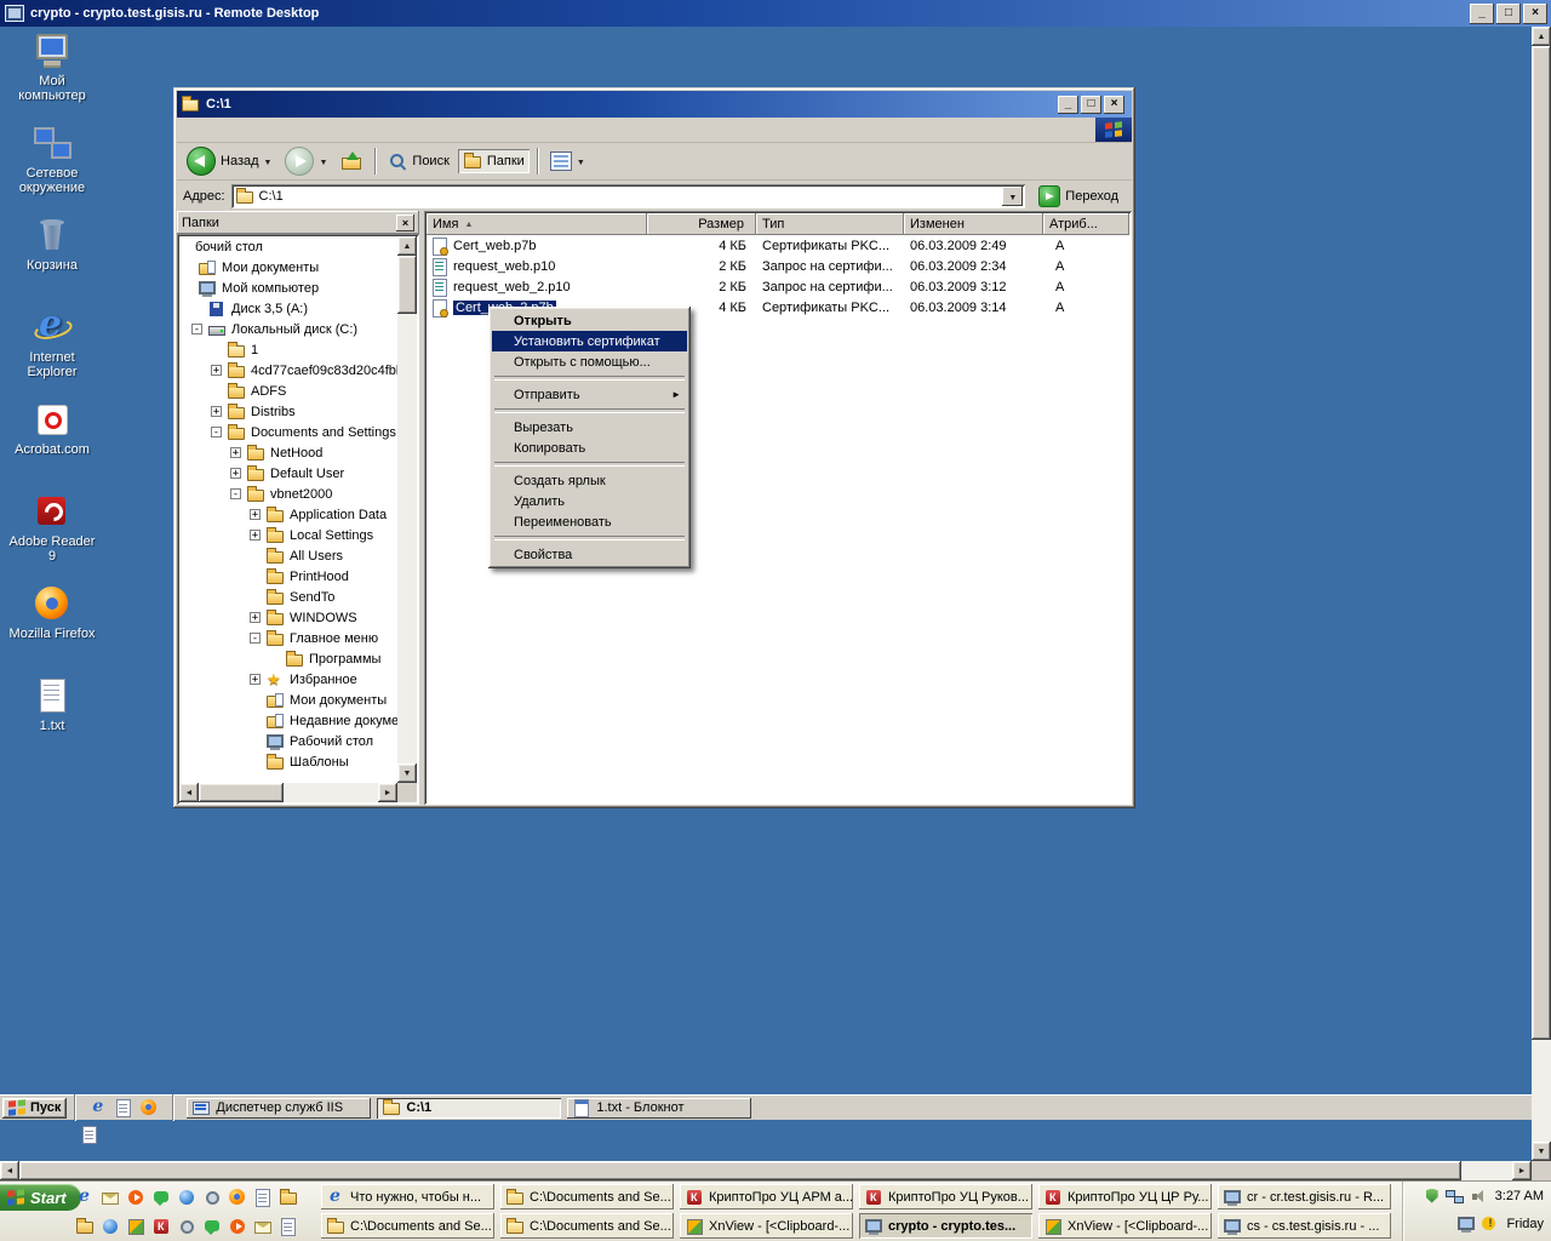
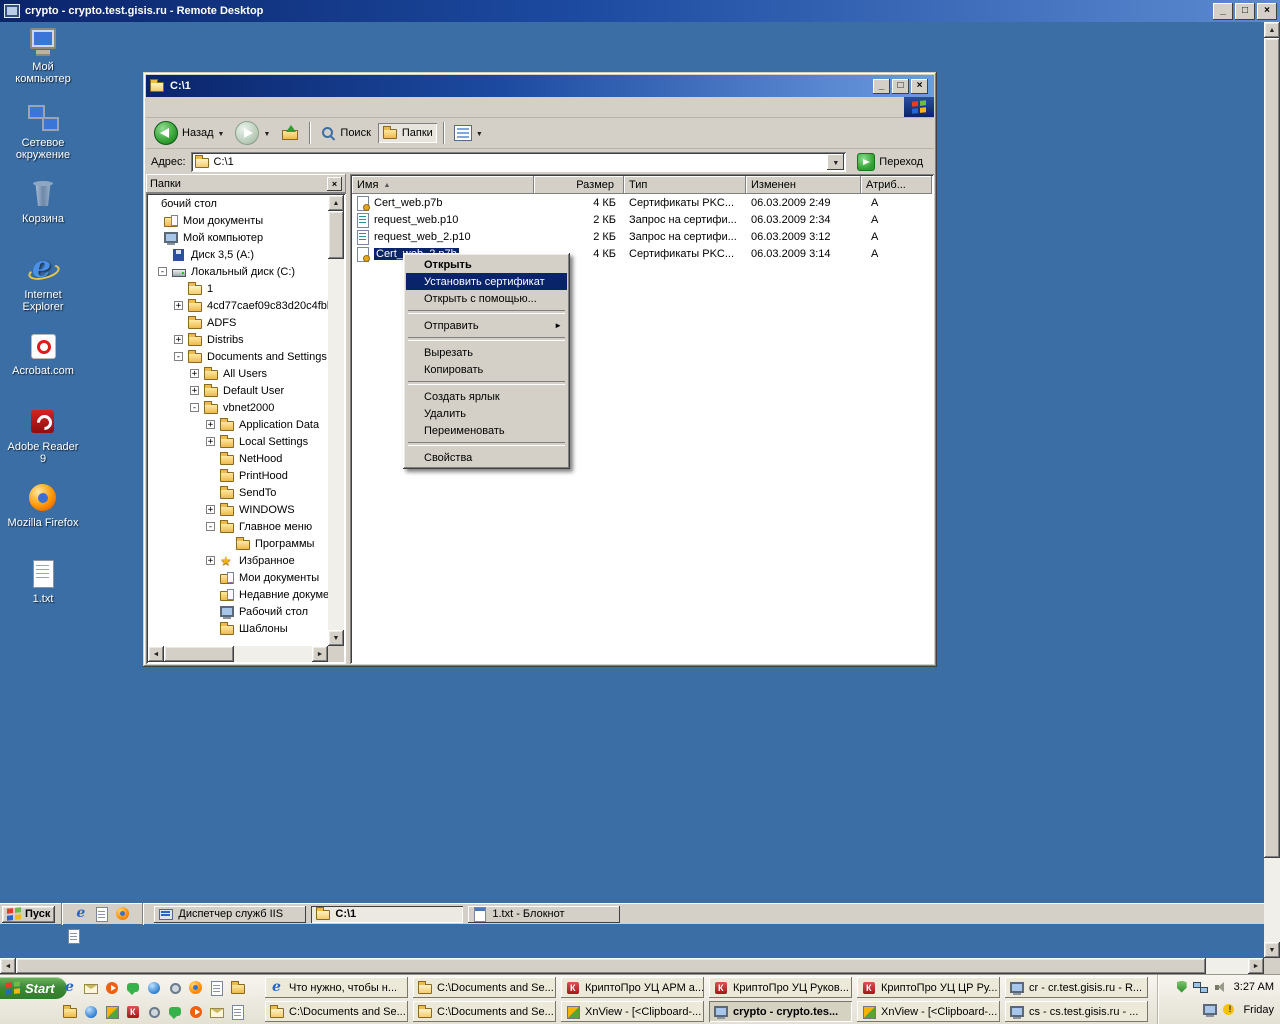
  crypto - crypto.test.gisis.ru - Remote Desktop
  _
  □
  ×
  Мой компьютер
  Сетевое окружение
  Корзина
  Internet Explorer
  Acrobat.com
  Adobe Reader 9
  Mozilla Firefox
  1.txt
  C:\1
  _
  □
  ×
  Назад
  Поиск
  Папки
  Адрес:
  C:\1
  Переход
  Папки
  ×
  бочий стол
  Мои документы
  Мой компьютер
  Диск 3,5 (А:)
  -
  Локальный диск (C:)
  1
  +
  4cd77caef09c83d20c4fb
  ADFS
  +
  Distribs
  -
  Documents and Settings
  +
- NetHood
+ All Users
  +
  Default User
  -
  vbnet2000
  +
  Application Data
  +
  Local Settings
- All Users
+ NetHood
  PrintHood
  SendTo
  +
  WINDOWS
  -
  Главное меню
  Программы
  +
  Избранное
  Мои документы
  Недавние докуме
  Рабочий стол
  Шаблоны
  Имя
  Размер
  Тип
  Изменен
  Атриб...
  Cert_web.p7b
  4 КБ
  Сертификаты PKC...
  06.03.2009 2:49
  A
  request_web.p10
  2 КБ
  Запрос на сертифи...
  06.03.2009 2:34
  A
  request_web_2.p10
  2 КБ
  Запрос на сертифи...
  06.03.2009 3:12
  A
  4 КБ
  Сертификаты PKC...
  06.03.2009 3:14
  A
  Открыть
  Установить сертификат
  Открыть с помощью...
  Отправить
  Вырезать
  Копировать
  Создать ярлык
  Удалить
  Переименовать
  Свойства
  Пуск
  Диспетчер служб IIS
  C:\1
  1.txt - Блокнот
  Start
  Что нужно, чтобы н...
  C:\Documents and Se...
  КриптоПро УЦ АРМ а...
  КриптоПро УЦ Руков...
  КриптоПро УЦ ЦР Ру...
  cr - cr.test.gisis.ru - R...
  C:\Documents and Se...
  C:\Documents and Se...
  XnView - [<Clipboard-...
  crypto - crypto.tes...
  XnView - [<Clipboard-...
  cs - cs.test.gisis.ru - ...
  3:27 AM
  Friday
